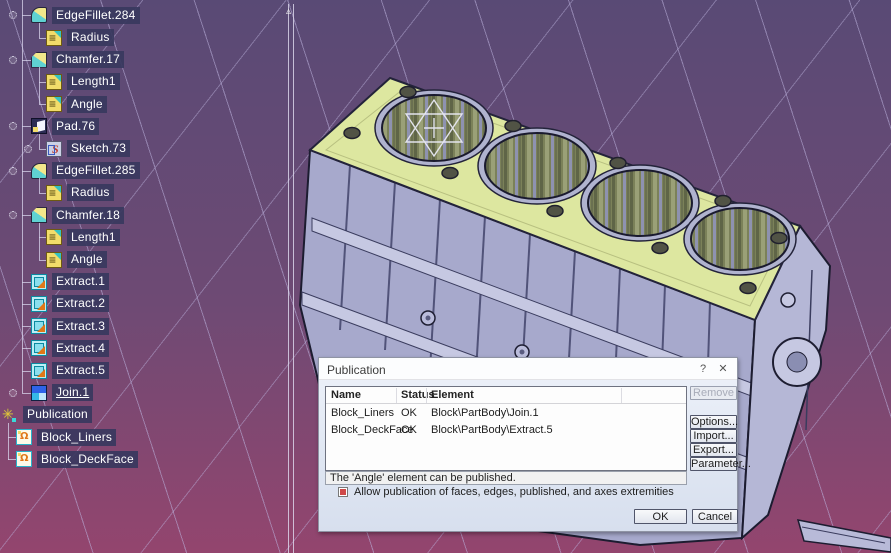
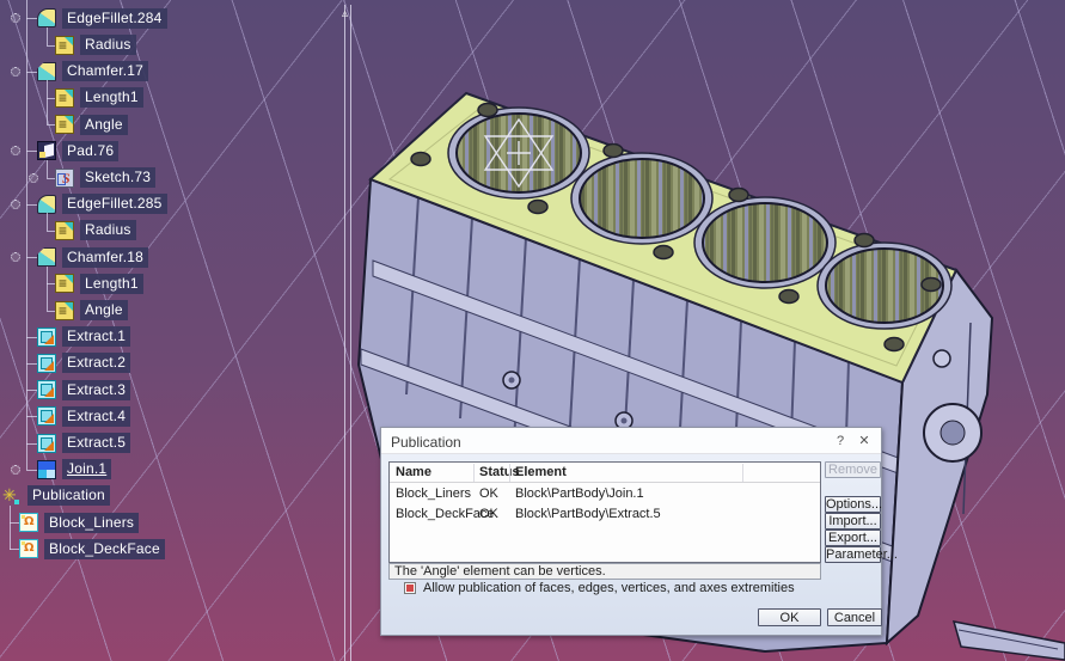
  EdgeFillet.284
  Radius
  Chamfer.17
  Length1
  Angle
  Pad.76
  Sketch.73
  EdgeFillet.285
  Radius
  Chamfer.18
  Length1
  Angle
  Extract.1
  Extract.2
  Extract.3
  Extract.4
  Extract.5
  Join.1
  Publication
  Block_Liners
  Block_DeckFace
  ▵
  Publication
  ?
  ✕
  Name
  Stats
  Element
  Block_Liners
  OK
  Block\PartBody\Join.1
  Block_DeckFace
  OK
  Block\PartBody\Extract.5
  Remove
  Options...
  Import...
  Export...
  Parameter...
- The 'Angle' element can be published.
+ The 'Angle' element can be vertices.
- Allow publication of faces, edges, published, and axes extremities
+ Allow publication of faces, edges, vertices, and axes extremities
  OK
  Cancel
